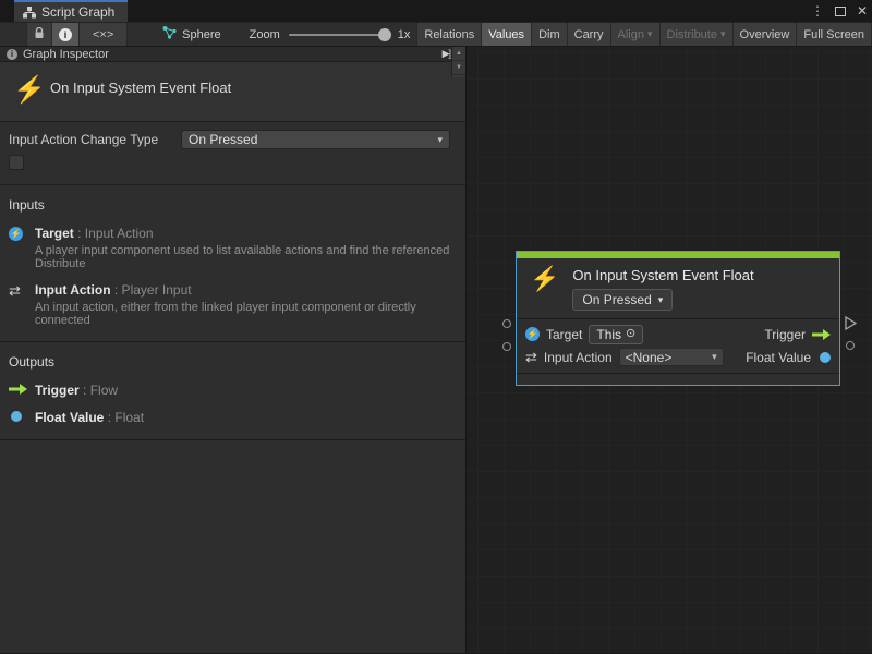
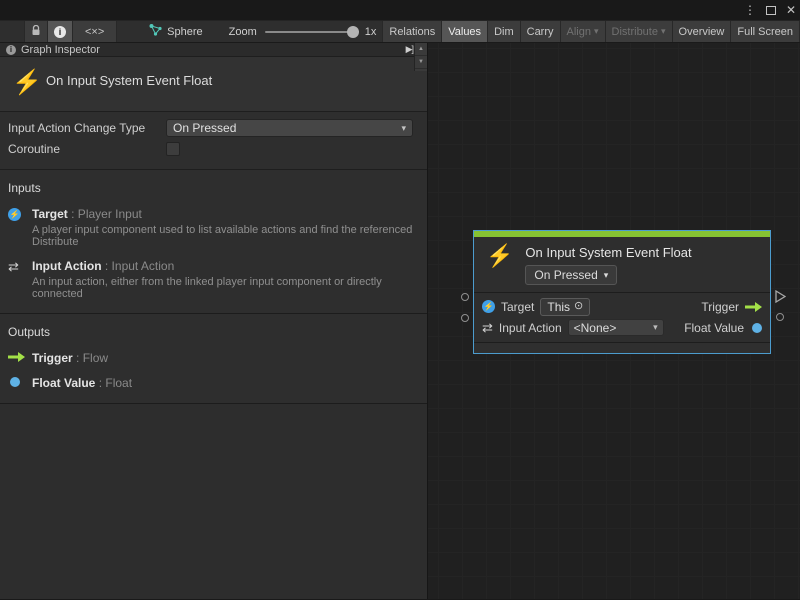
- Script Graph
  ⋮
  ✕
  i
  <×>
  Sphere
  Zoom
  1x
  Relations
  Values
  Dim
  Carry
  Align
  ▾
  Distribute
  ▾
  Overview
  Full Screen
  i
  Graph Inspector
  ▶]
  ⚡
  On Input System Event Float
  Input Action Change Type
  On Pressed
  ▾
+ Coroutine
  Inputs
  ⚡
- Target : Input Action
+ Target : Player Input
  A player input component used to list available actions and find the referenced Distribute
  ⇄
- Input Action : Player Input
+ Input Action : Input Action
  An input action, either from the linked player input component or directly connected
  Outputs
  Trigger : Flow
  Float Value : Float
  ⚡
  On Input System Event Float
  On Pressed
  ▾
  ⚡
  Target
  This
  ⊙
  Trigger
  ⇄
  Input Action
  <None>
  ▾
  Float Value
